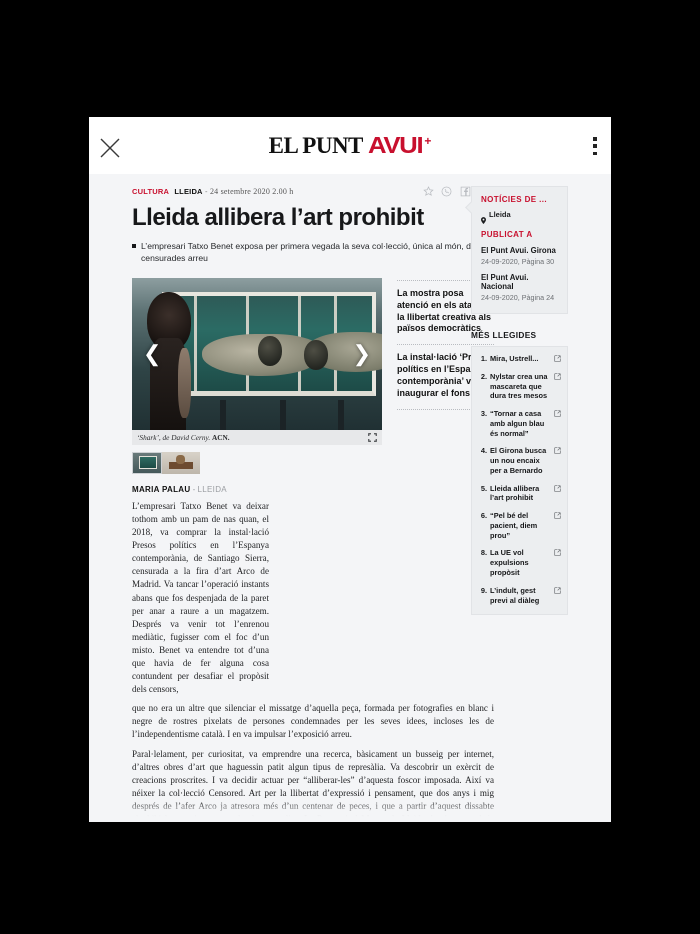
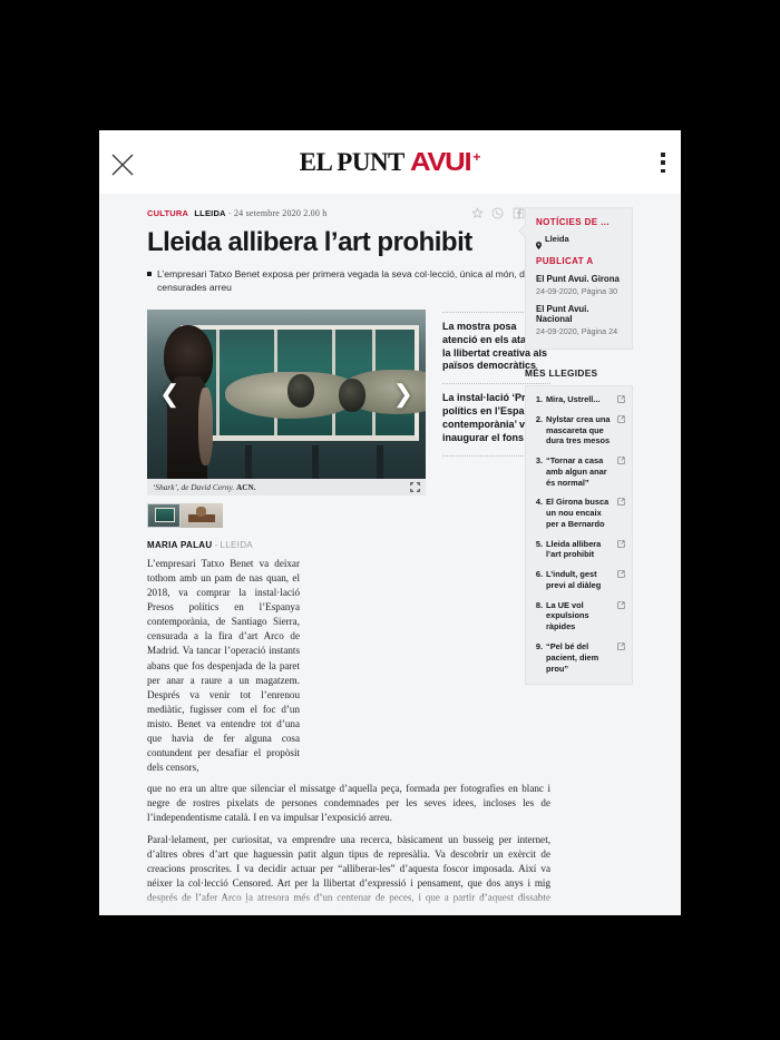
  EL PUNT
  AVUI
  +
  CULTURA LLEIDA - 24 setembre 2020 2.00 h
  Lleida allibera l’art prohibit
  L’empresari Tatxo Benet exposa per primera vegada la seva col·lecció, única al món, d censurades arreu
  ❮
  ❯
  ‘Shark’, de David Cerny. ACN.
  MARIA PALAU - LLEIDA
  L’empresari Tatxo Benet va deixar tothom amb un pam de nas quan, el 2018, va comprar la instal·lació Presos polítics en l’Espanya contemporània, de Santiago Sierra, censurada a la fira d’art Arco de Madrid. Va tancar l’operació instants abans que fos despenjada de la paret per anar a raure a un magatzem. Després va venir tot l’enrenou mediàtic, fugisser com el foc d’un misto. Benet va entendre tot d’una que havia de fer alguna cosa contundent per desafiar el propòsit dels censors,
  La mostra posa atenció en els ata la llibertat creativa als països democràtics
  La instal·lació ‘Pr polítics en l’Espa contemporània’ v inaugurar el fons
  que no era un altre que silenciar el missatge d’aquella peça, formada per fotografies en blanc i negre de rostres pixelats de persones condemnades per les seves idees, incloses les de l’independentisme català. I en va impulsar l’exposició arreu.
  NOTÍCIES DE ...
  Lleida
  PUBLICAT A
  El Punt Avui. Girona
  24-09-2020, Pàgina 30
  El Punt Avui. Nacional
  24-09-2020, Pàgina 24
  MÉS LLEGIDES
  1.
  Mira, Ustrell...
  2.
  Nylstar crea una mascareta que dura tres mesos
  3.
- “Tornar a casa amb algun blau és normal”
+ “Tornar a casa amb algun anar és normal”
  4.
  El Girona busca un nou encaix per a Bernardo
  5.
  Lleida allibera l’art prohibit
  6.
- “Pel bé del pacient, diem prou”
+ L’indult, gest previ al diàleg
  8.
- La UE vol expulsions propòsit
+ La UE vol expulsions ràpides
  9.
- L’indult, gest previ al diàleg
+ “Pel bé del pacient, diem prou”
